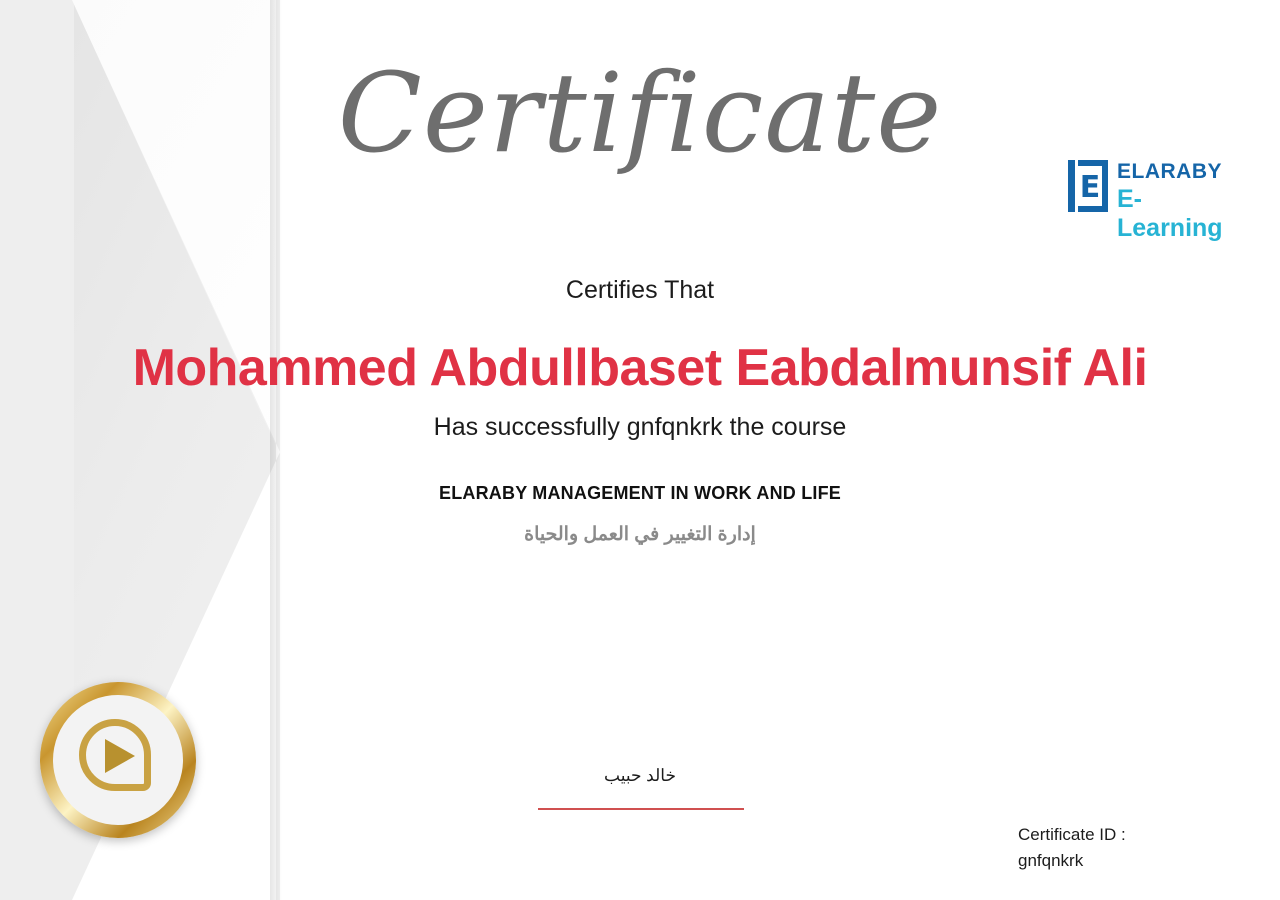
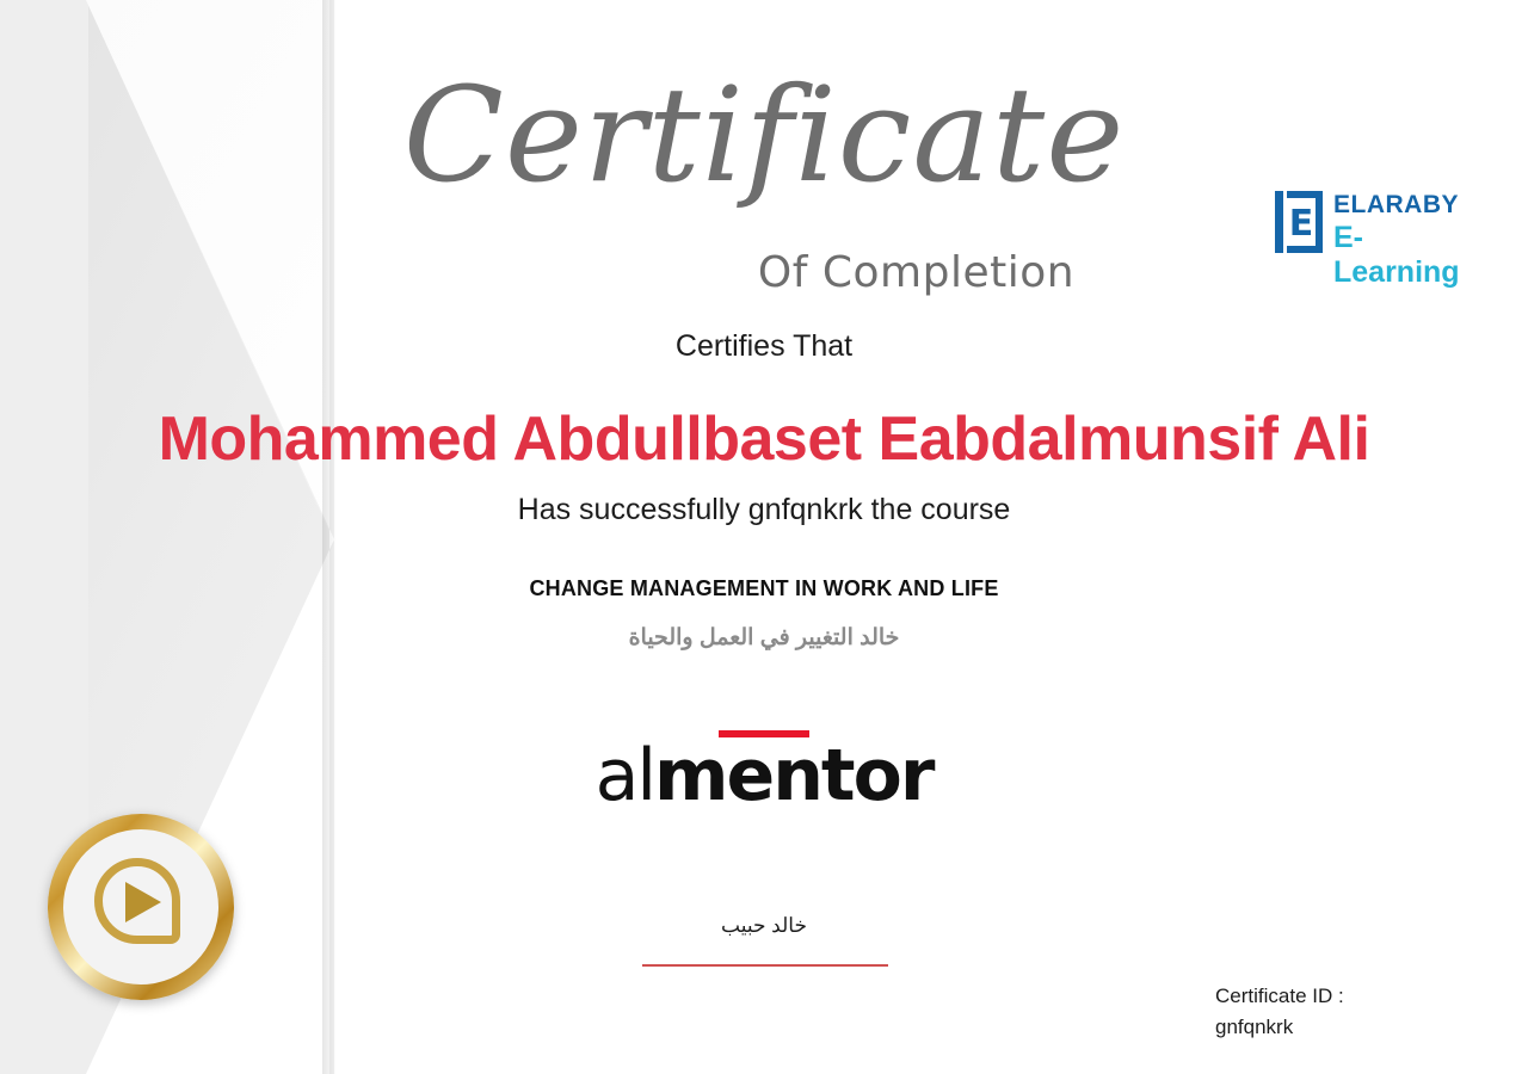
  Certificate
+ Of Completion
  Certifies That
  Mohammed Abdullbaset Eabdalmunsif Ali
  Has successfully gnfqnkrk the course
- ELARABY MANAGEMENT IN WORK AND LIFE
+ CHANGE MANAGEMENT IN WORK AND LIFE
- إدارة التغيير في العمل والحياة
+ خالد التغيير في العمل والحياة
+ almentor
  خالد حبيب
  Certificate ID :
  gnfqnkrk
  E
  ELARABY
  E-Learning
